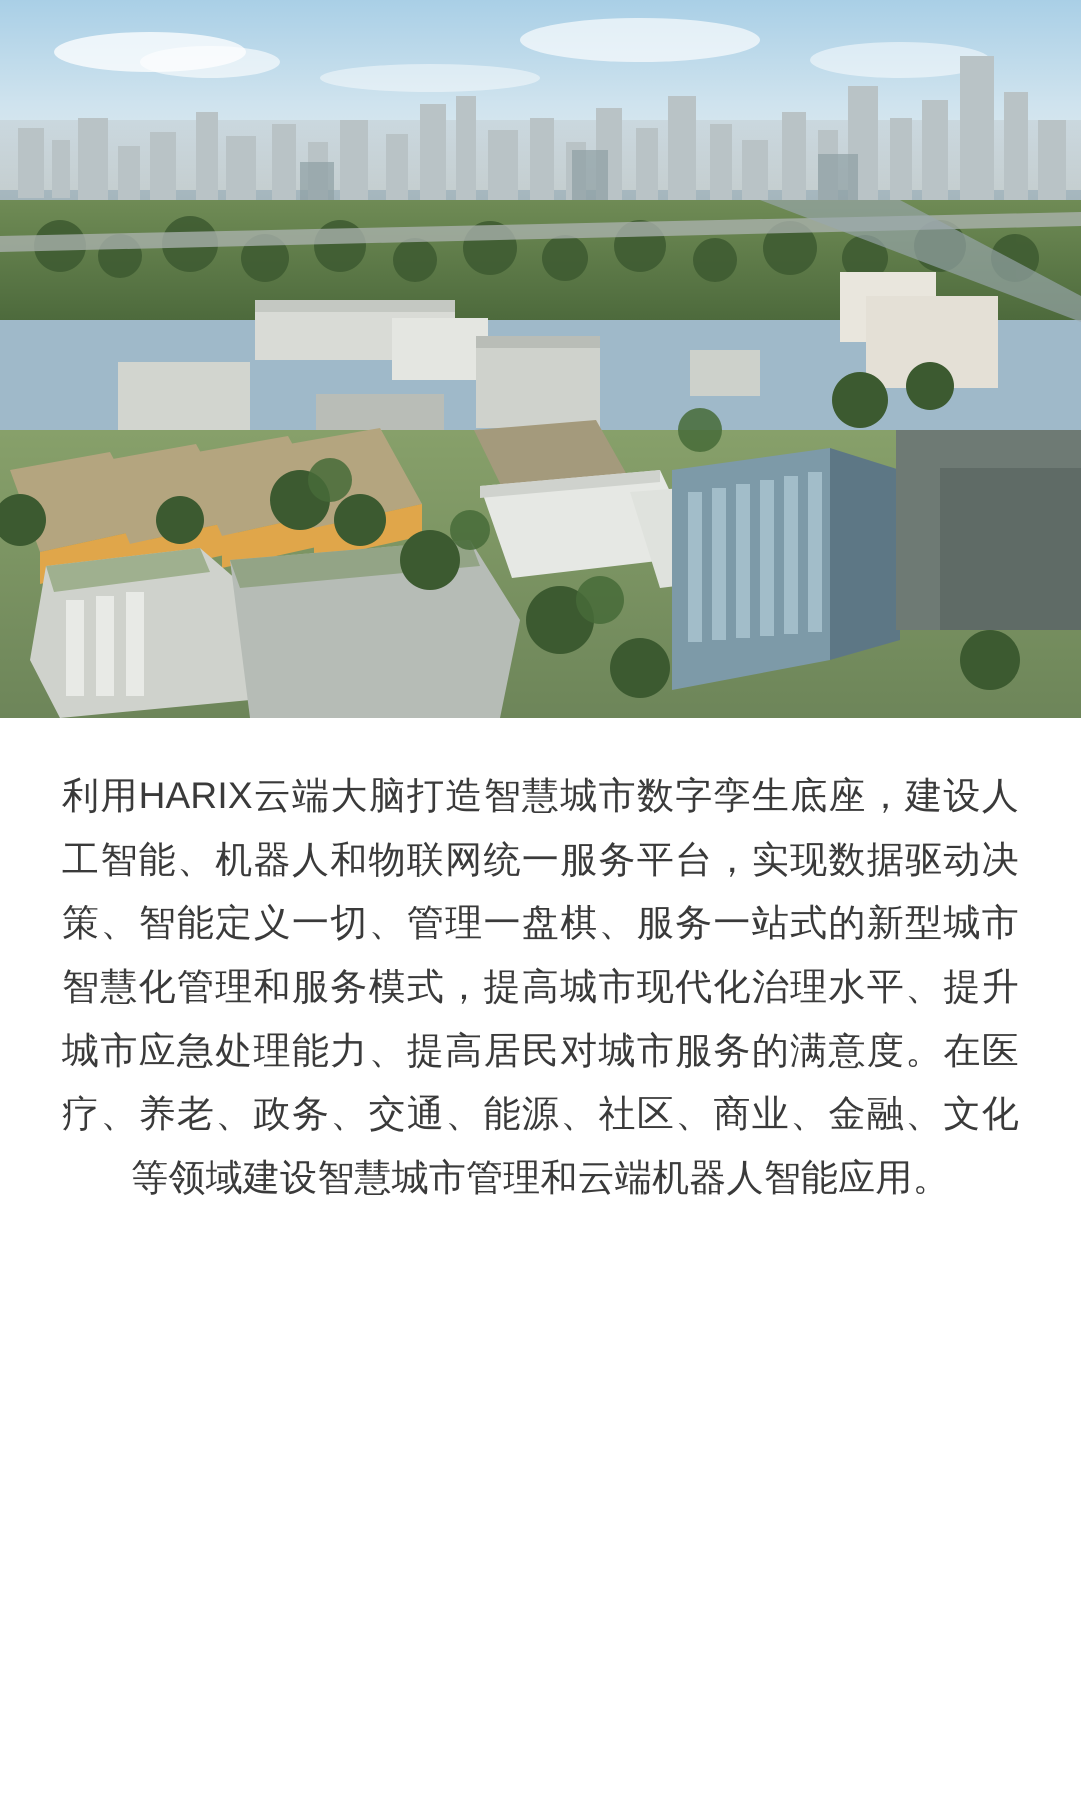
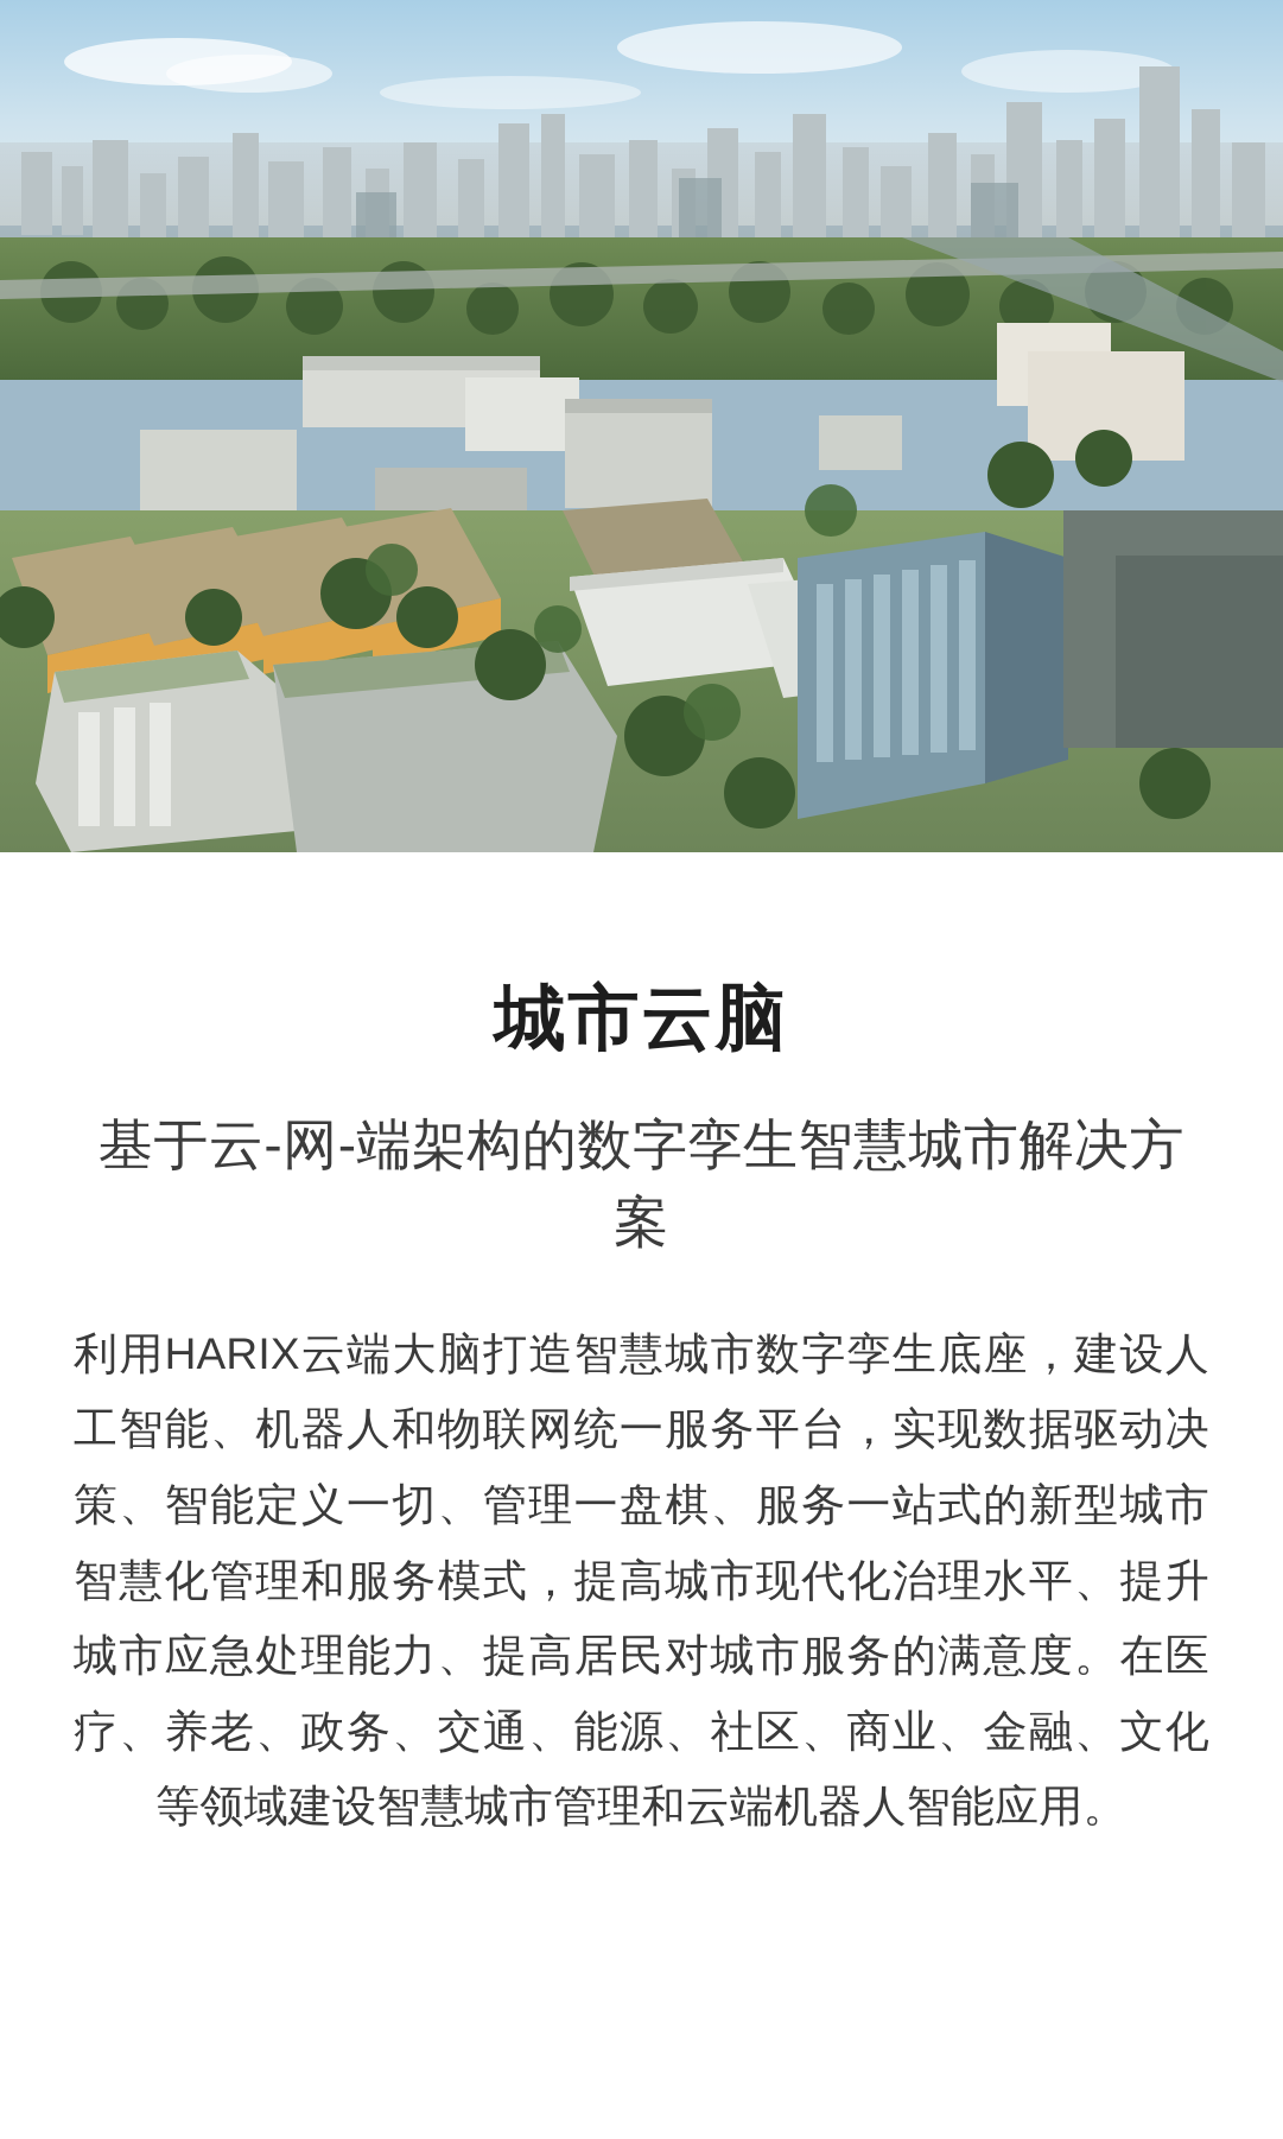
+ 城市云脑
+ 基于云-网-端架构的数字孪生智慧城市解决方案
  利用HARIX云端大脑打造智慧城市数字孪生底座，建设人工智能、机器人和物联网统一服务平台，实现数据驱动决策、智能定义一切、管理一盘棋、服务一站式的新型城市智慧化管理和服务模式，提高城市现代化治理水平、提升城市应急处理能力、提高居民对城市服务的满意度。在医疗、养老、政务、交通、能源、社区、商业、金融、文化等领域建设智慧城市管理和云端机器人智能应用。
